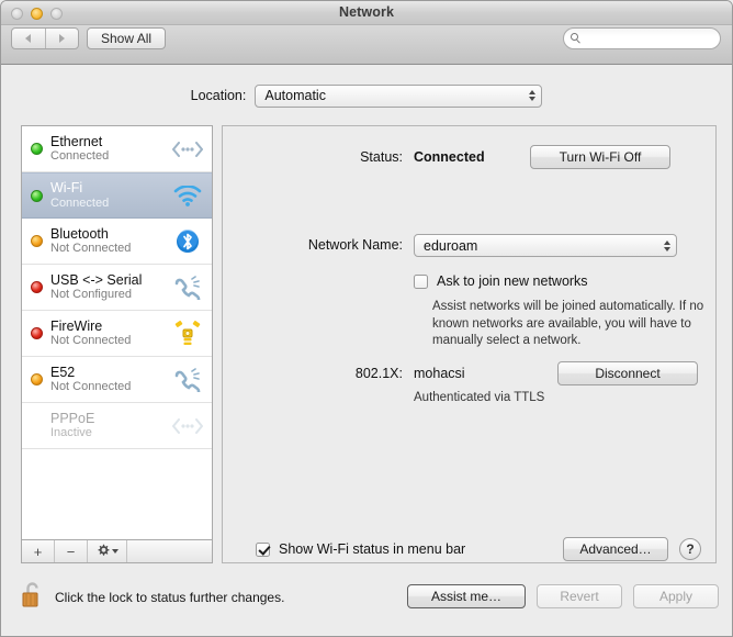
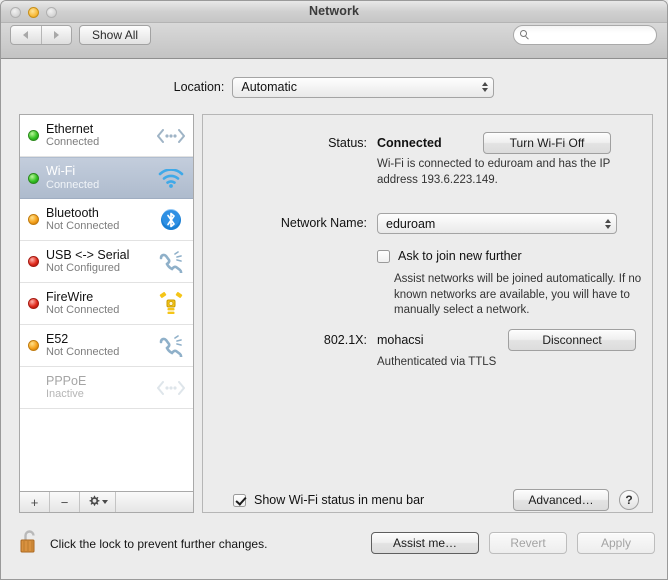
  Network
  Show All
  Location:
  Automatic
  Ethernet
  Connected
  Wi-Fi
  Connected
  Bluetooth
  Not Connected
  USB <-> Serial
  Not Configured
  FireWire
  Not Connected
  E52
  Not Connected
  PPPoE
  Inactive
  +
  −
  Status:
  Connected
  Turn Wi-Fi Off
+ Wi-Fi is connected to eduroam and has the IP address 193.6.223.149.
  Network Name:
  eduroam
- Ask to join new networks
+ Ask to join new further
  Assist networks will be joined automatically. If no known networks are available, you will have to manually select a network.
  802.1X:
  mohacsi
  Disconnect
  Authenticated via TTLS
  Show Wi-Fi status in menu bar
  Advanced…
  ?
- Click the lock to status further changes.
+ Click the lock to prevent further changes.
  Assist me…
  Revert
  Apply
